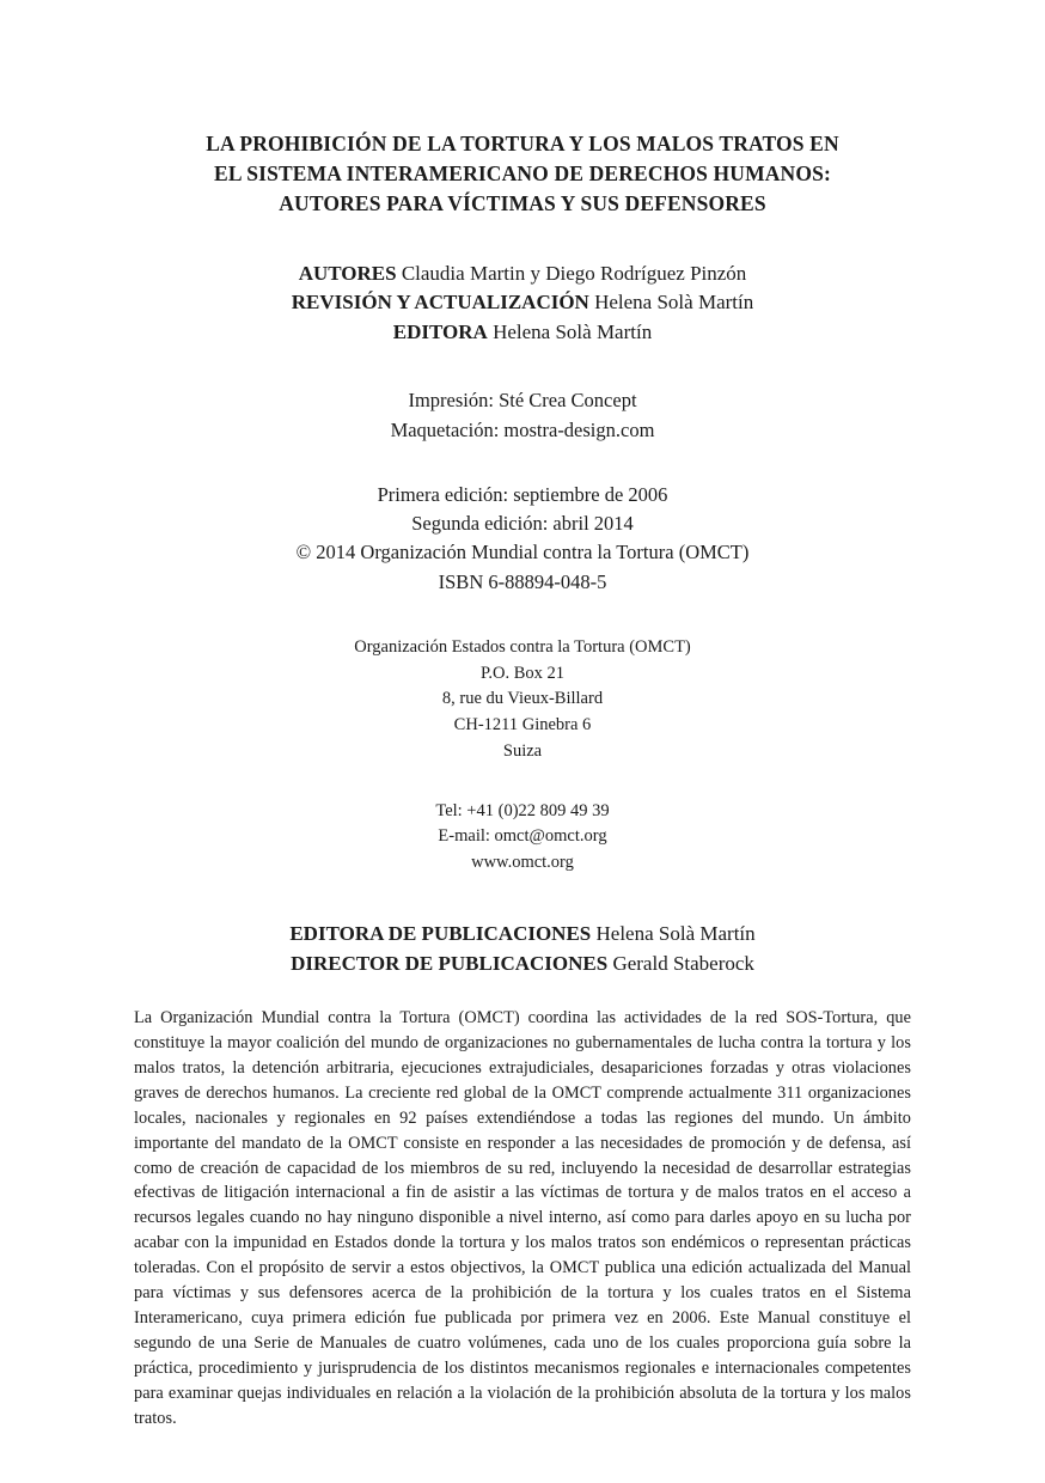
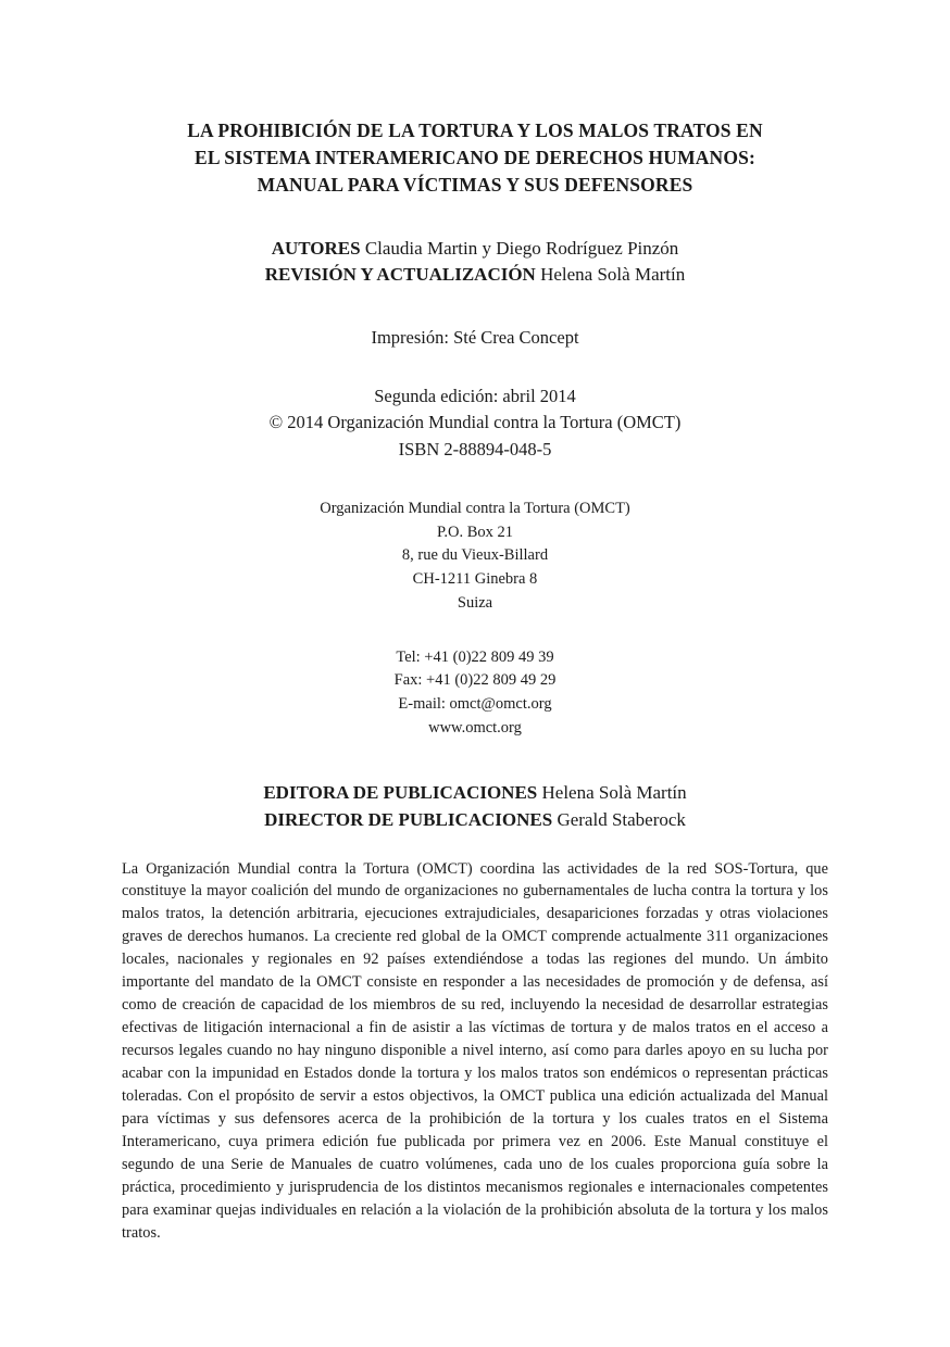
  LA PROHIBICIÓN DE LA TORTURA Y LOS MALOS TRATOS EN
  EL SISTEMA INTERAMERICANO DE DERECHOS HUMANOS:
- AUTORES PARA VÍCTIMAS Y SUS DEFENSORES
+ MANUAL PARA VÍCTIMAS Y SUS DEFENSORES
  AUTORES Claudia Martin y Diego Rodríguez Pinzón
  REVISIÓN Y ACTUALIZACIÓN Helena Solà Martín
- EDITORA Helena Solà Martín
  Impresión: Sté Crea Concept
- Maquetación: mostra-design.com
- Primera edición: septiembre de 2006
  Segunda edición: abril 2014
  © 2014 Organización Mundial contra la Tortura (OMCT)
- ISBN 6-88894-048-5
+ ISBN 2-88894-048-5
- Organización Estados contra la Tortura (OMCT)
+ Organización Mundial contra la Tortura (OMCT)
  P.O. Box 21
  8, rue du Vieux-Billard
- CH-1211 Ginebra 6
+ CH-1211 Ginebra 8
  Suiza
  Tel: +41 (0)22 809 49 39
+ Fax: +41 (0)22 809 49 29
  E-mail: omct@omct.org
  www.omct.org
  EDITORA DE PUBLICACIONES Helena Solà Martín
  DIRECTOR DE PUBLICACIONES Gerald Staberock
  La Organización Mundial contra la Tortura (OMCT) coordina las actividades de la red SOS-Tortura, que constituye la mayor coalición del mundo de organizaciones no gubernamentales de lucha contra la tortura y los malos tratos, la detención arbitraria, ejecuciones extrajudiciales, desapariciones forzadas y otras violaciones graves de derechos humanos. La creciente red global de la OMCT comprende actualmente 311 organizaciones locales, nacionales y regionales en 92 países extendiéndose a todas las regiones del mundo. Un ámbito importante del mandato de la OMCT consiste en responder a las necesidades de promoción y de defensa, así como de creación de capacidad de los miembros de su red, incluyendo la necesidad de desarrollar estrategias efectivas de litigación internacional a fin de asistir a las víctimas de tortura y de malos tratos en el acceso a recursos legales cuando no hay ninguno disponible a nivel interno, así como para darles apoyo en su lucha por acabar con la impunidad en Estados donde la tortura y los malos tratos son endémicos o representan prácticas toleradas. Con el propósito de servir a estos objectivos, la OMCT publica una edición actualizada del Manual para víctimas y sus defensores acerca de la prohibición de la tortura y los cuales tratos en el Sistema Interamericano, cuya primera edición fue publicada por primera vez en 2006. Este Manual constituye el segundo de una Serie de Manuales de cuatro volúmenes, cada uno de los cuales proporciona guía sobre la práctica, procedimiento y jurisprudencia de los distintos mecanismos regionales e internacionales competentes para examinar quejas individuales en relación a la violación de la prohibición absoluta de la tortura y los malos tratos.
